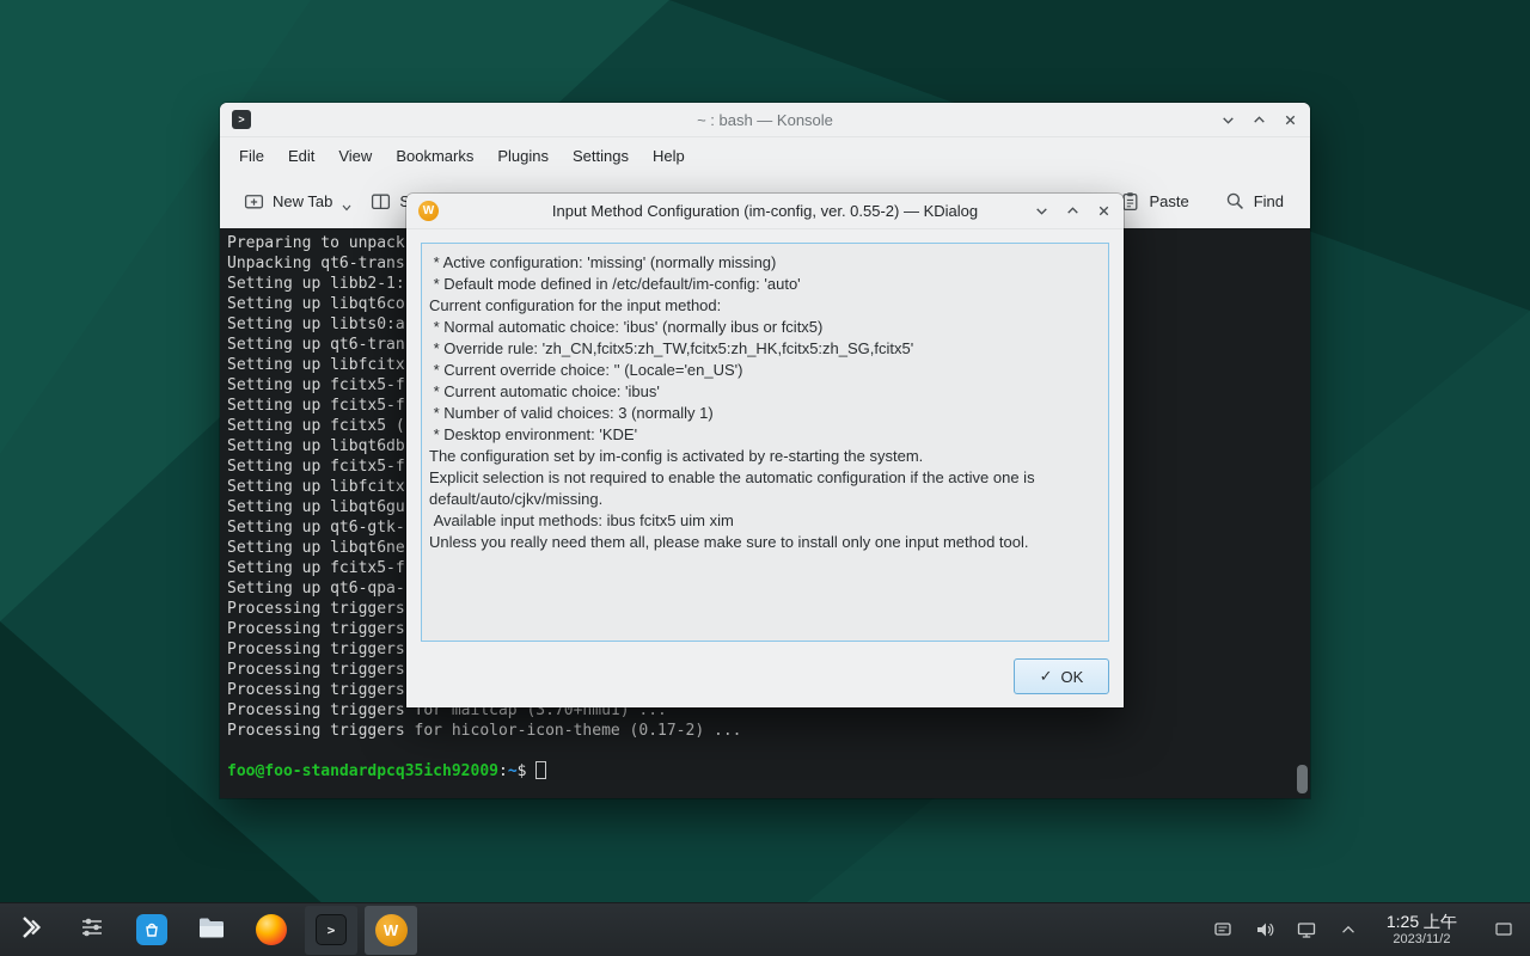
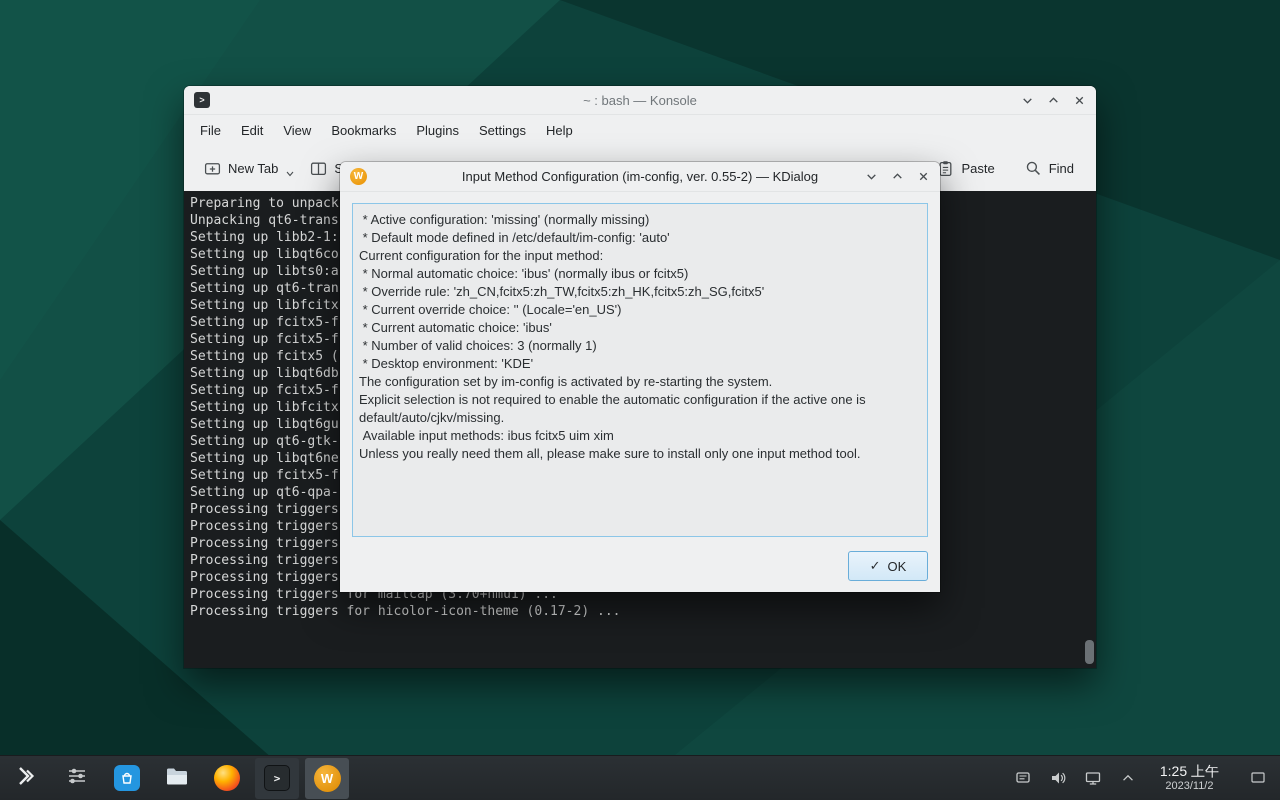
  >
  ~ : bash — Konsole
  File
  Edit
  View
  Bookmarks
  Plugins
  Settings
  Help
  New Tab
  Paste
  Find
  Preparing to unpack
  Unpacking qt6-trans
  Setting up libb2-1:
  Setting up libqt6co
  Setting up libts0:a
  Setting up qt6-tran
  Setting up libfcitx
  Setting up fcitx5-f
  Setting up fcitx5-f
  Setting up fcitx5 (
  Setting up libqt6db
  Setting up fcitx5-f
  Setting up libfcitx
  Setting up libqt6gu
  Setting up qt6-gtk-
  Setting up libqt6ne
  Setting up fcitx5-f
  Setting up qt6-qpa-
  Processing triggers
  Processing triggers
  Processing triggers
  Processing triggers
  Processing triggers
  Processing triggers for mailcap (3.70+nmu1) ...
  Processing triggers for hicolor-icon-theme (0.17-2) ...
- foo@foo-standardpcq35ich92009:~$
  W
  Input Method Configuration (im-config, ver. 0.55-2) — KDialog
  * Active configuration: 'missing' (normally missing)
  * Default mode defined in /etc/default/im-config: 'auto'
  Current configuration for the input method:
  * Normal automatic choice: 'ibus' (normally ibus or fcitx5)
  * Override rule: 'zh_CN,fcitx5:zh_TW,fcitx5:zh_HK,fcitx5:zh_SG,fcitx5'
  * Current override choice: '' (Locale='en_US')
  * Current automatic choice: 'ibus'
  * Number of valid choices: 3 (normally 1)
  * Desktop environment: 'KDE'
  The configuration set by im-config is activated by re-starting the system.
  Explicit selection is not required to enable the automatic configuration if the active one is default/auto/cjkv/missing.
  Available input methods: ibus fcitx5 uim xim
  Unless you really need them all, please make sure to install only one input method tool.
  ✓
  OK
  >
  W
  1:25 上午
  2023/11/2
